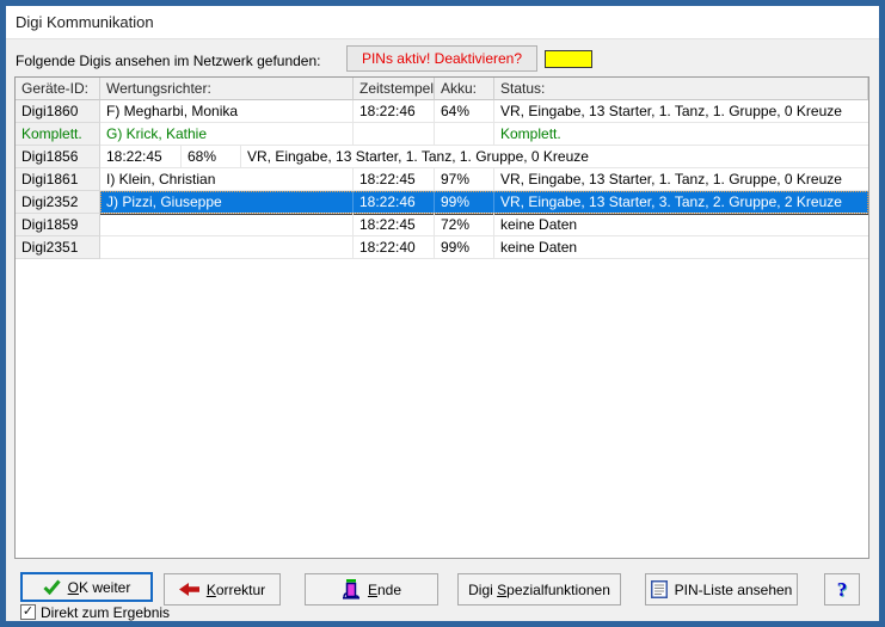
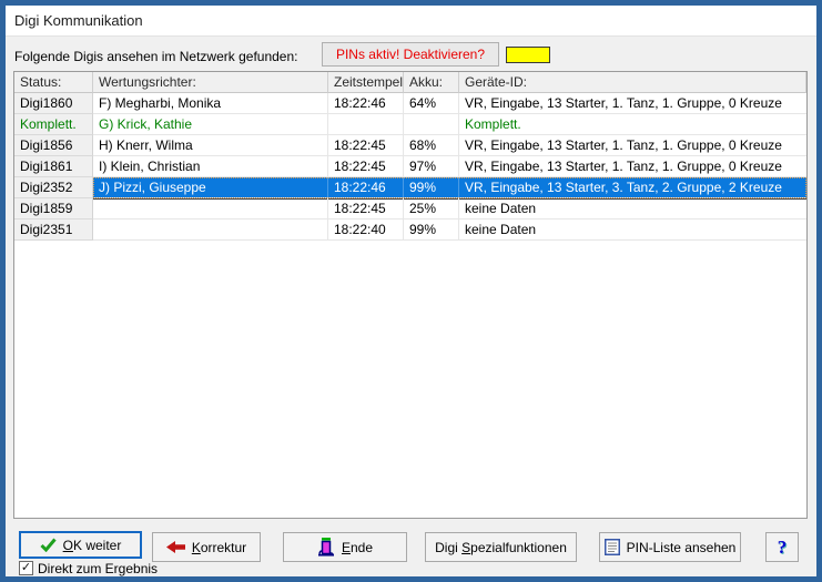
  Digi Kommunikation
  Folgende Digis ansehen im Netzwerk gefunden:
  PINs aktiv! Deaktivieren?
- Geräte-ID:
+ Status:
  Wertungsrichter:
  Zeitstempel
  Akku:
- Status:
+ Geräte-ID:
  Digi1860
  F) Megharbi, Monika
  18:22:46
  64%
  VR, Eingabe, 13 Starter, 1. Tanz, 1. Gruppe, 0 Kreuze
  Komplett.
  G) Krick, Kathie
  Komplett.
  Digi1856
+ H) Knerr, Wilma
  18:22:45
  68%
  VR, Eingabe, 13 Starter, 1. Tanz, 1. Gruppe, 0 Kreuze
  Digi1861
  I) Klein, Christian
  18:22:45
  97%
  VR, Eingabe, 13 Starter, 1. Tanz, 1. Gruppe, 0 Kreuze
  Digi2352
  J) Pizzi, Giuseppe
  18:22:46
  99%
  VR, Eingabe, 13 Starter, 3. Tanz, 2. Gruppe, 2 Kreuze
  Digi1859
  18:22:45
- 72%
+ 25%
  keine Daten
  Digi2351
  18:22:40
  99%
  keine Daten
  OK weiter
  Korrektur
  Ende
  Digi Spezialfunktionen
  PIN-Liste ansehen
  ?
  ✓
  Direkt zum Ergebnis
